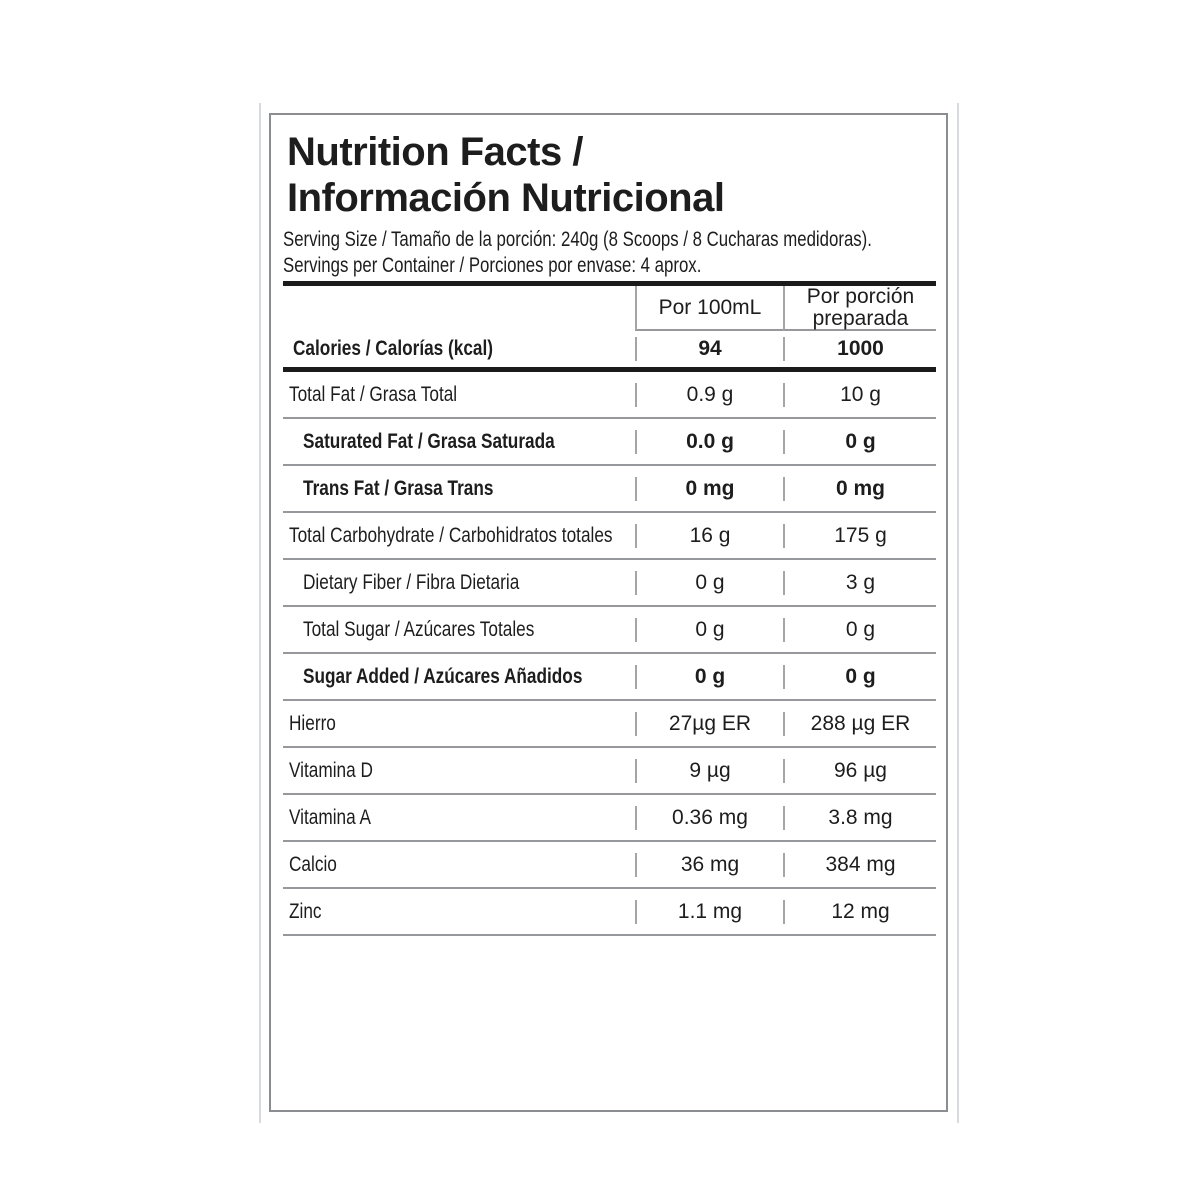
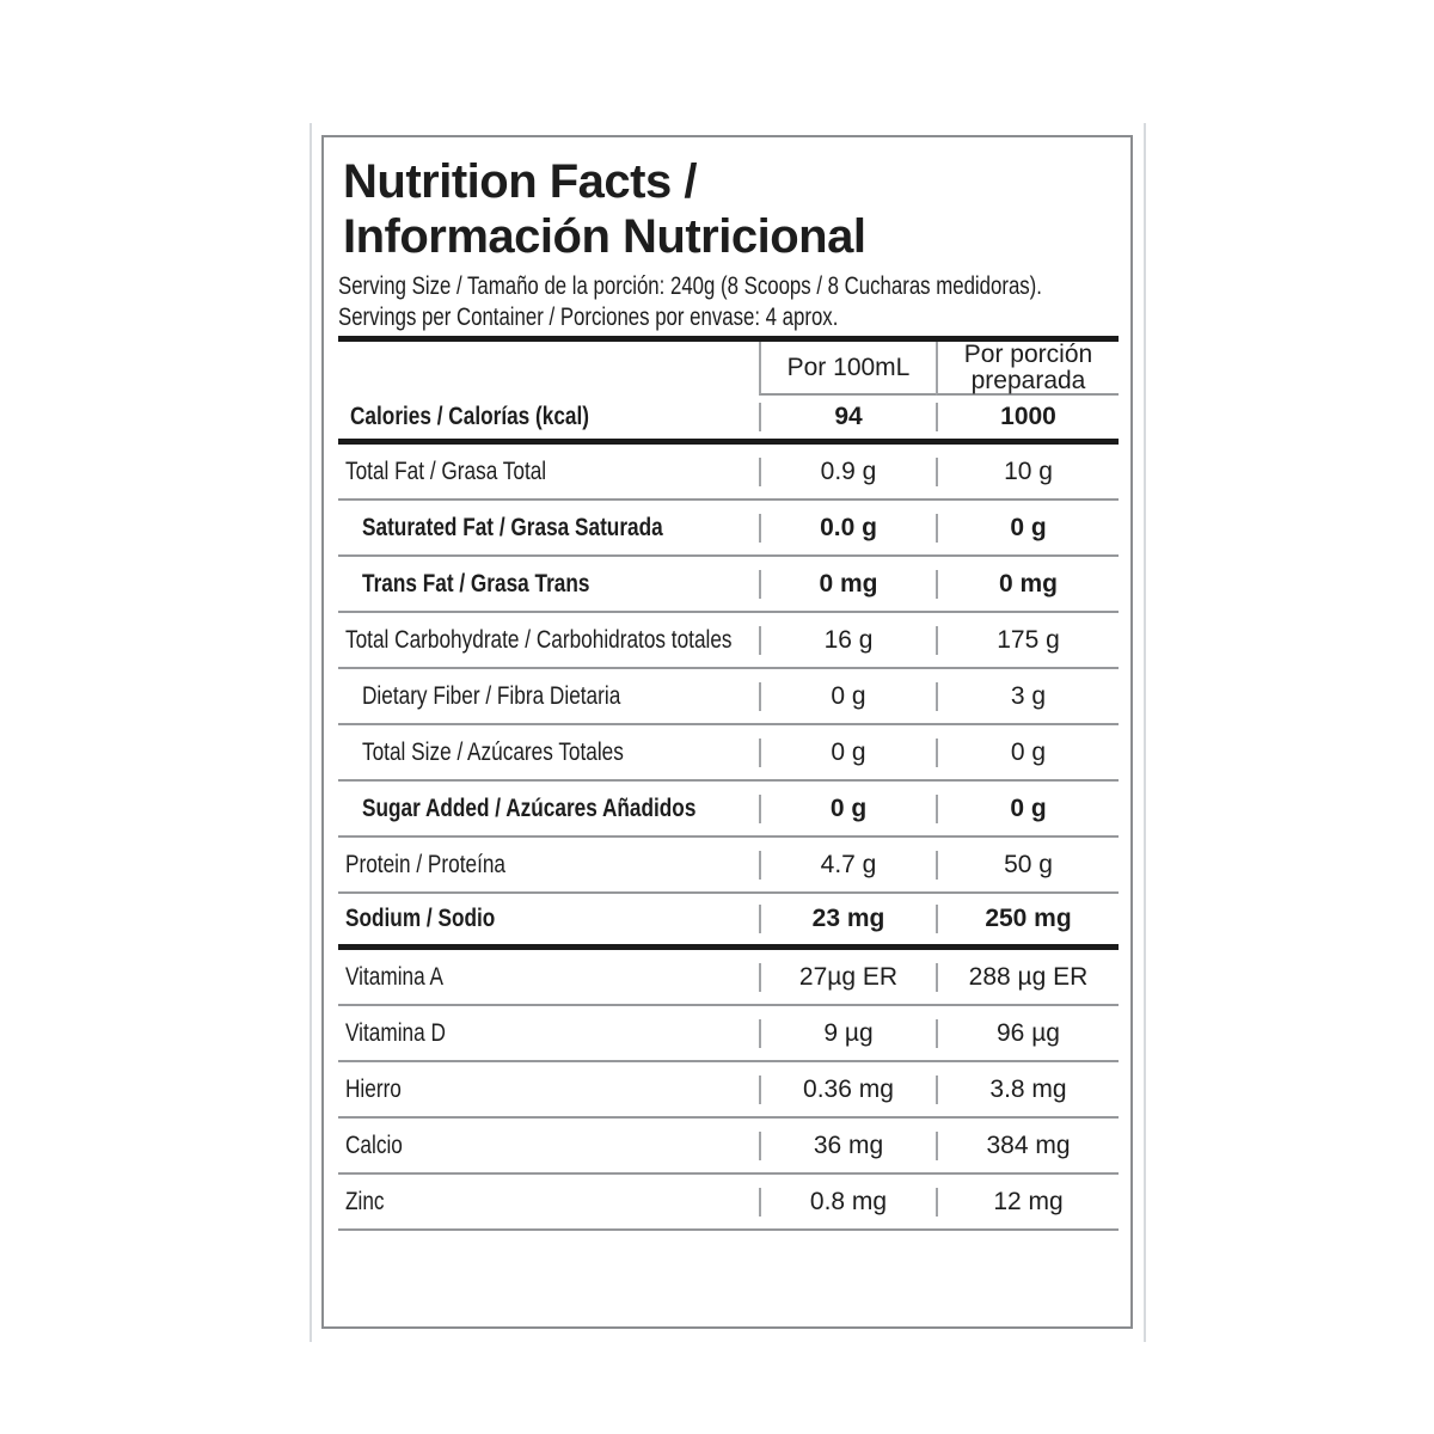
  Nutrition Facts /
  Información Nutricional
  Serving Size / Tamaño de la porción: 240g (8 Scoops / 8 Cucharas medidoras).
  Servings per Container / Porciones por envase: 4 aprox.
  Por 100mL
  Por porción
  preparada
  Calories / Calorías (kcal)
  94
  1000
  Total Fat / Grasa Total
  0.9 g
  10 g
  Saturated Fat / Grasa Saturada
  0.0 g
  0 g
  Trans Fat / Grasa Trans
  0 mg
  0 mg
  Total Carbohydrate / Carbohidratos totales
  16 g
  175 g
  Dietary Fiber / Fibra Dietaria
  0 g
  3 g
- Total Sugar / Azúcares Totales
+ Total Size / Azúcares Totales
  0 g
  0 g
  Sugar Added / Azúcares Añadidos
  0 g
  0 g
+ Protein / Proteína
+ 4.7 g
+ 50 g
+ Sodium / Sodio
+ 23 mg
+ 250 mg
- Hierro
+ Vitamina A
  27µg ER
  288 µg ER
  Vitamina D
  9 µg
  96 µg
- Vitamina A
+ Hierro
  0.36 mg
  3.8 mg
  Calcio
  36 mg
  384 mg
  Zinc
- 1.1 mg
+ 0.8 mg
  12 mg
